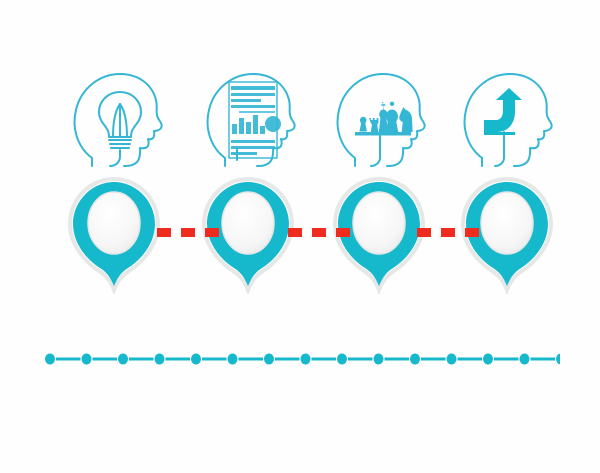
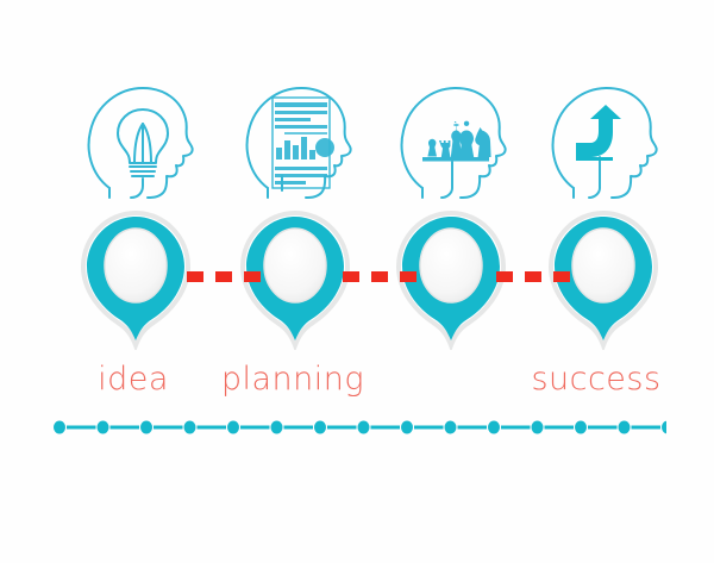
+ idea
+ planning
+ success
